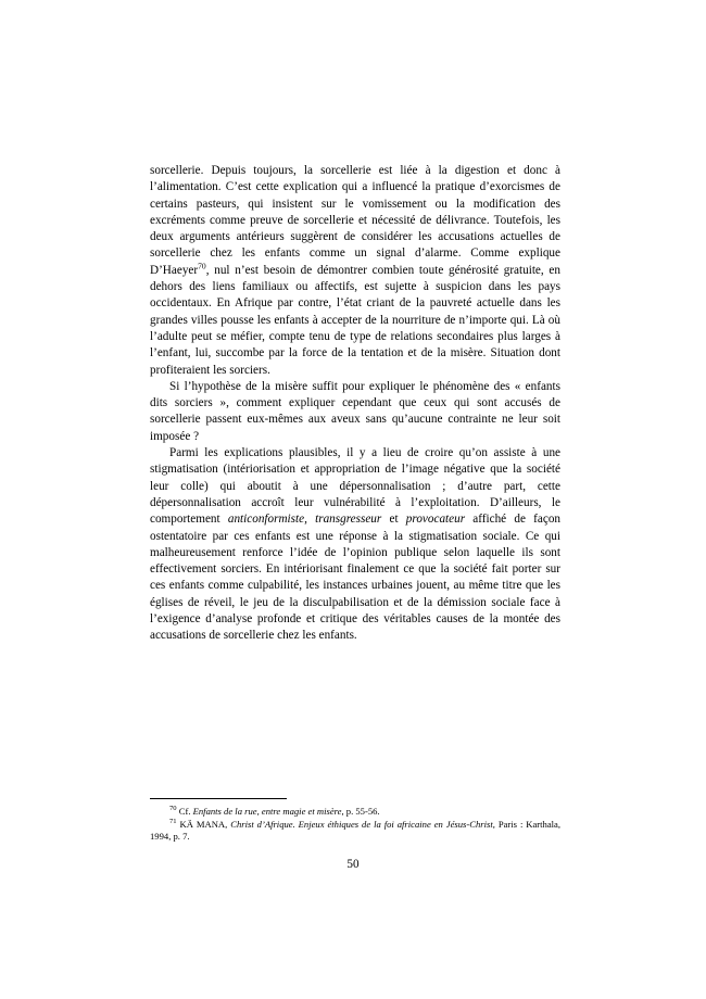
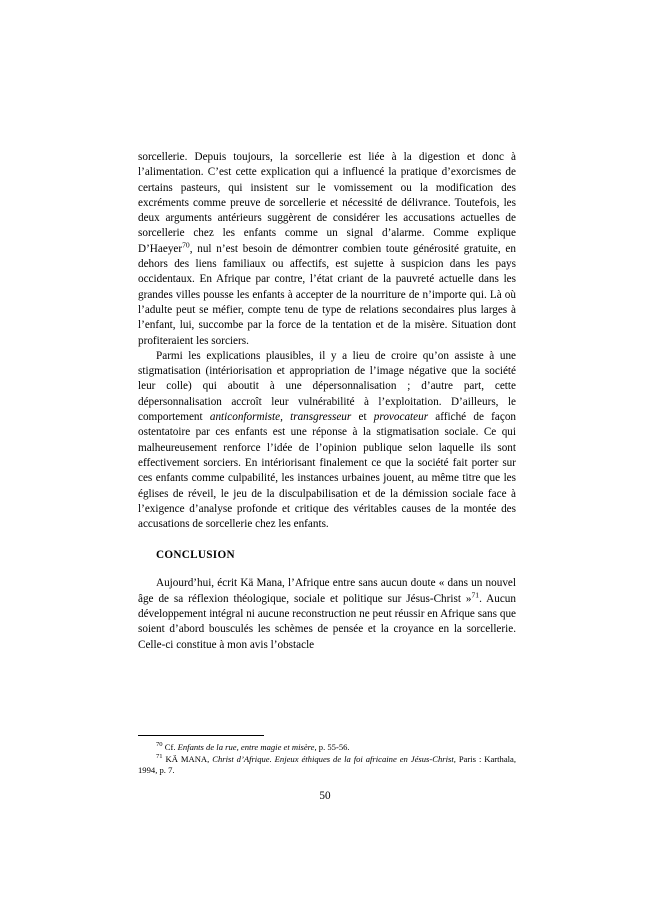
  sorcellerie. Depuis toujours, la sorcellerie est liée à la digestion et donc à l’alimentation. C’est cette explication qui a influencé la pratique d’exorcismes de certains pasteurs, qui insistent sur le vomissement ou la modification des excréments comme preuve de sorcellerie et nécessité de délivrance. Toutefois, les deux arguments antérieurs suggèrent de considérer les accusations actuelles de sorcellerie chez les enfants comme un signal d’alarme. Comme explique D’Haeyer70, nul n’est besoin de démontrer combien toute générosité gratuite, en dehors des liens familiaux ou affectifs, est sujette à suspicion dans les pays occidentaux. En Afrique par contre, l’état criant de la pauvreté actuelle dans les grandes villes pousse les enfants à accepter de la nourriture de n’importe qui. Là où l’adulte peut se méfier, compte tenu de type de relations secondaires plus larges à l’enfant, lui, succombe par la force de la tentation et de la misère. Situation dont profiteraient les sorciers.
- Si l’hypothèse de la misère suffit pour expliquer le phénomène des « enfants dits sorciers », comment expliquer cependant que ceux qui sont accusés de sorcellerie passent eux-mêmes aux aveux sans qu’aucune contrainte ne leur soit imposée ?
  Parmi les explications plausibles, il y a lieu de croire qu’on assiste à une stigmatisation (intériorisation et appropriation de l’image négative que la société leur colle) qui aboutit à une dépersonnalisation ; d’autre part, cette dépersonnalisation accroît leur vulnérabilité à l’exploitation. D’ailleurs, le comportement anticonformiste, transgresseur et provocateur affiché de façon ostentatoire par ces enfants est une réponse à la stigmatisation sociale. Ce qui malheureusement renforce l’idée de l’opinion publique selon laquelle ils sont effectivement sorciers. En intériorisant finalement ce que la société fait porter sur ces enfants comme culpabilité, les instances urbaines jouent, au même titre que les églises de réveil, le jeu de la disculpabilisation et de la démission sociale face à l’exigence d’analyse profonde et critique des véritables causes de la montée des accusations de sorcellerie chez les enfants.
+ CONCLUSION
+ Aujourd’hui, écrit Kä Mana, l’Afrique entre sans aucun doute « dans un nouvel âge de sa réflexion théologique, sociale et politique sur Jésus-Christ »71. Aucun développement intégral ni aucune reconstruction ne peut réussir en Afrique sans que soient d’abord bousculés les schèmes de pensée et la croyance en la sorcellerie. Celle-ci constitue à mon avis l’obstacle
  Cf. Enfants de la rue, entre magie et misère, p. 55-56.
  KÄ MANA, Christ d’Afrique. Enjeux éthiques de la foi africaine en Jésus-Christ, Paris : Karthala, 1994, p. 7.
  50
